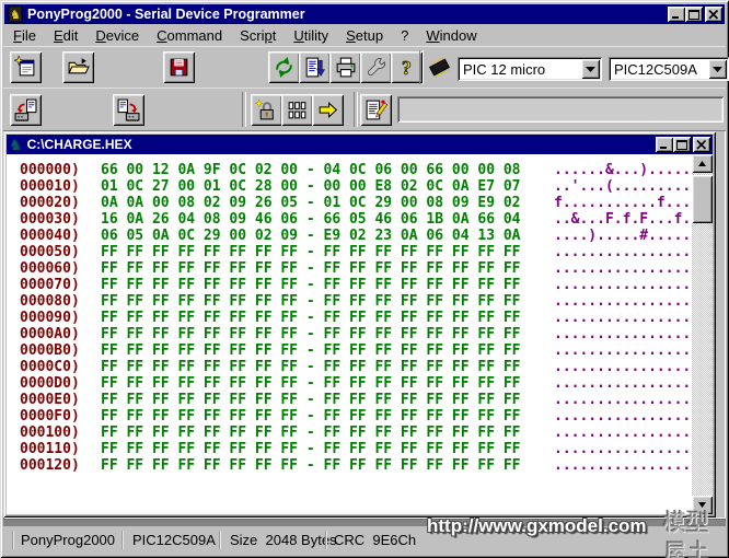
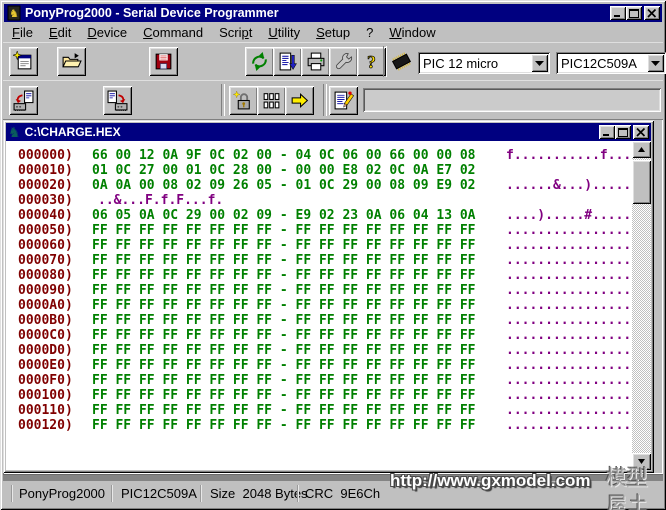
  ♞
  PonyProg2000 - Serial Device Programmer
  File
  Edit
  Device
  Command
  Script
  Utility
  Setup
  ?
  Window
  ?
  PIC 12 micro
  PIC12C509A
  ♞
  C:\CHARGE.HEX
  000000)
  66 00 12 0A 9F 0C 02 00 - 04 0C 06 00 66 00 00 08
- ......&...).....
+ f...........f...
  000010)
- 01 0C 27 00 01 0C 28 00 - 00 00 E8 02 0C 0A E7 07
+ 01 0C 27 00 01 0C 28 00 - 00 00 E8 02 0C 0A E7 02
- ..'...(.........
  000020)
  0A 0A 00 08 02 09 26 05 - 01 0C 29 00 08 09 E9 02
- f...........f...
+ ......&...).....
  000030)
- 16 0A 26 04 08 09 46 06 - 66 05 46 06 1B 0A 66 04
  ..&...F.f.F...f.
  000040)
  06 05 0A 0C 29 00 02 09 - E9 02 23 0A 06 04 13 0A
  ....).....#.....
  000050)
  FF FF FF FF FF FF FF FF - FF FF FF FF FF FF FF FF
  ................
  000060)
  FF FF FF FF FF FF FF FF - FF FF FF FF FF FF FF FF
  ................
  000070)
  FF FF FF FF FF FF FF FF - FF FF FF FF FF FF FF FF
  ................
  000080)
  FF FF FF FF FF FF FF FF - FF FF FF FF FF FF FF FF
  ................
  000090)
  FF FF FF FF FF FF FF FF - FF FF FF FF FF FF FF FF
  ................
  0000A0)
  FF FF FF FF FF FF FF FF - FF FF FF FF FF FF FF FF
  ................
  0000B0)
  FF FF FF FF FF FF FF FF - FF FF FF FF FF FF FF FF
  ................
  0000C0)
  FF FF FF FF FF FF FF FF - FF FF FF FF FF FF FF FF
  ................
  0000D0)
  FF FF FF FF FF FF FF FF - FF FF FF FF FF FF FF FF
  ................
  0000E0)
  FF FF FF FF FF FF FF FF - FF FF FF FF FF FF FF FF
  ................
  0000F0)
  FF FF FF FF FF FF FF FF - FF FF FF FF FF FF FF FF
  ................
  000100)
  FF FF FF FF FF FF FF FF - FF FF FF FF FF FF FF FF
  ................
  000110)
  FF FF FF FF FF FF FF FF - FF FF FF FF FF FF FF FF
  ................
  000120)
  FF FF FF FF FF FF FF FF - FF FF FF FF FF FF FF FF
  ................
  PonyProg2000
  PIC12C509A
  Size 2048 Byts
  CRC 9E6Ch
  http://www.gxmodel.com
  模型屋
  土
